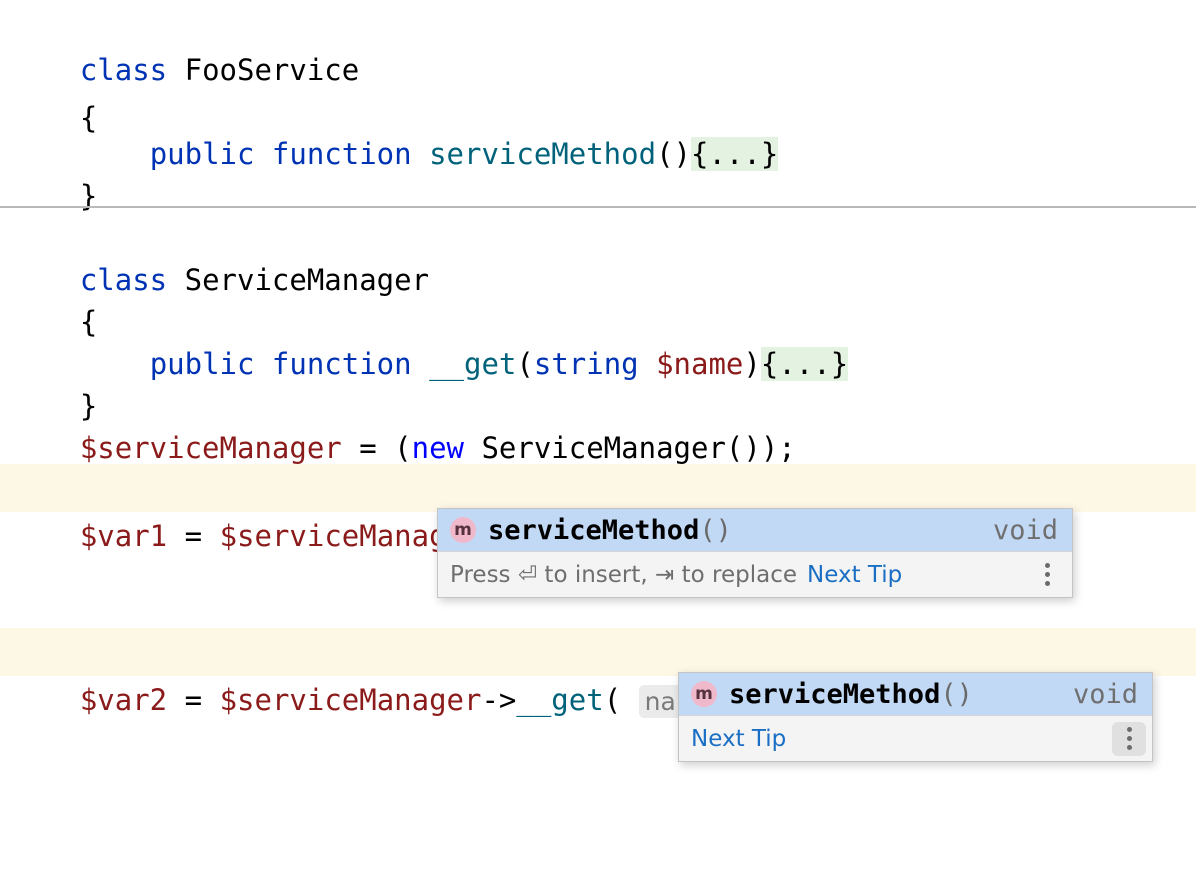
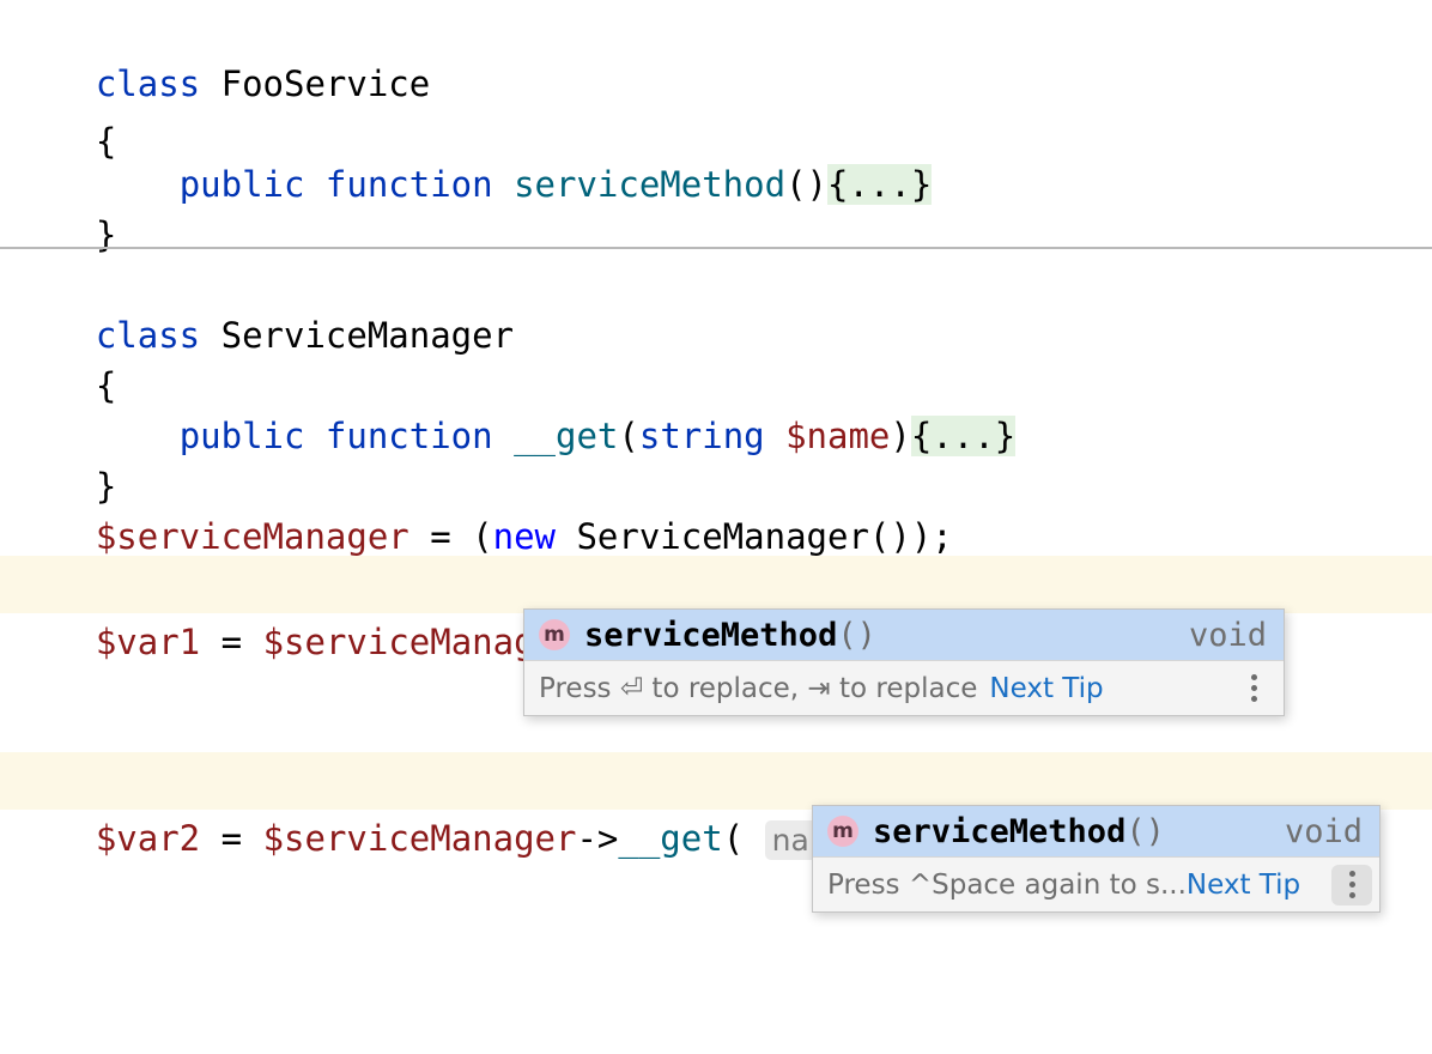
  class FooService
  {
  public function serviceMethod(){...}
  }
  class ServiceManager
  {
  public function __get(string $name){...}
  }
  $serviceManager = (new ServiceManager());
  m
  serviceMethod
  ()
  void
- Press ⏎ to insert, ⇥ to replace
+ Press ⏎ to replace, ⇥ to replace
  Next Tip
  $var2 = $serviceManager->__get( na
  m
  serviceMethod
  ()
  void
+ Press ^Space again to s...
  Next Tip
